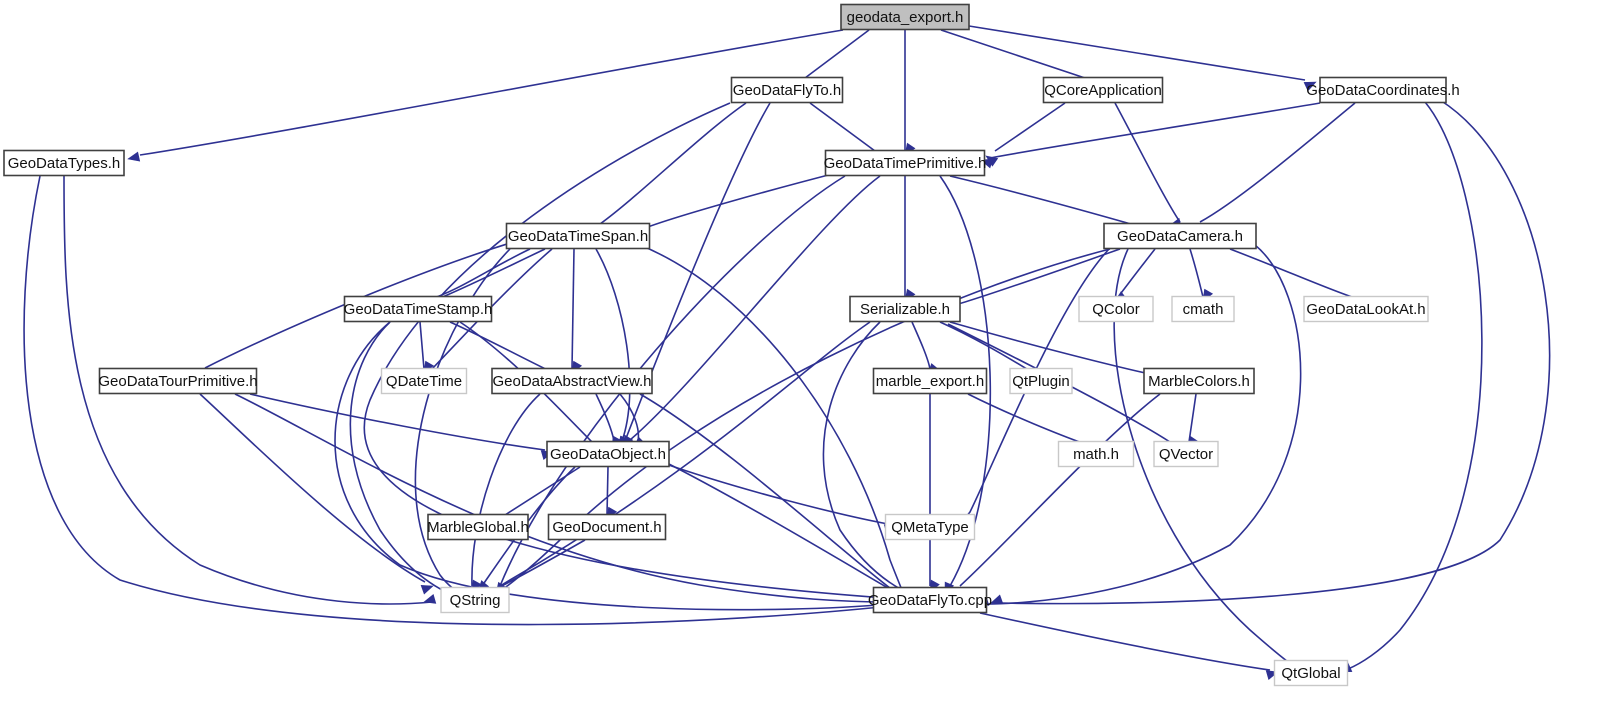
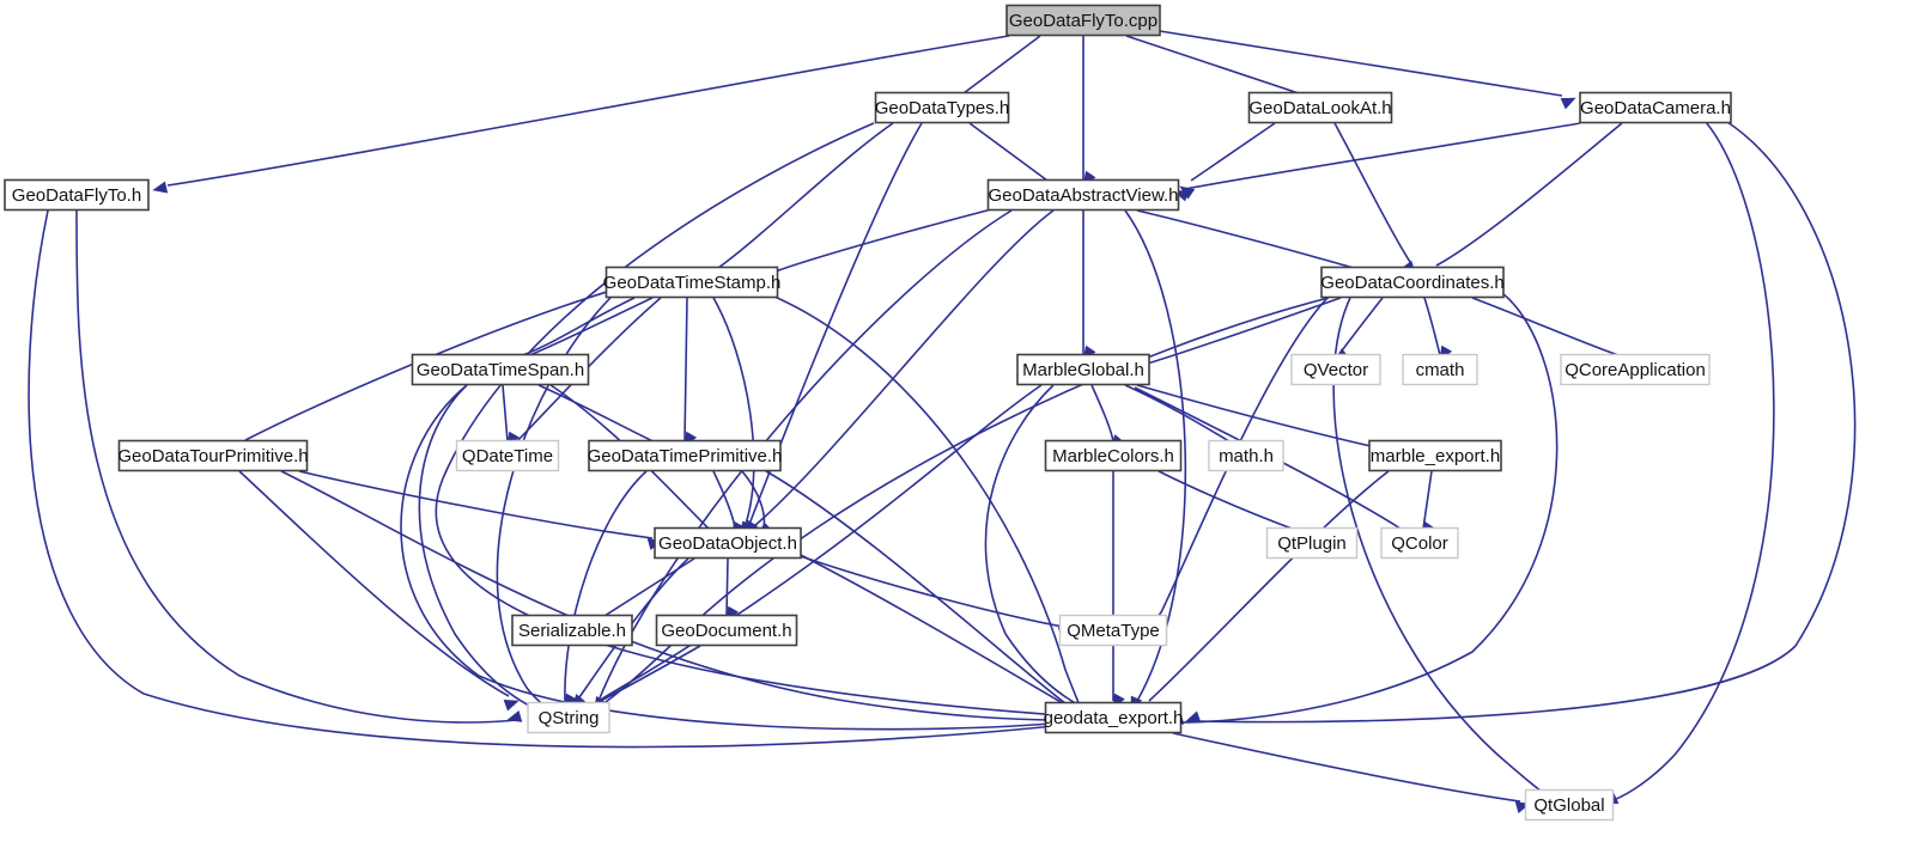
- geodata_export.h
+ GeoDataFlyTo.cpp
- GeoDataFlyTo.h
+ GeoDataTypes.h
- QCoreApplication
+ GeoDataLookAt.h
- GeoDataCoordinates.h
+ GeoDataCamera.h
- GeoDataTypes.h
+ GeoDataFlyTo.h
- GeoDataTimePrimitive.h
+ GeoDataAbstractView.h
- GeoDataTimeSpan.h
+ GeoDataTimeStamp.h
- GeoDataCamera.h
+ GeoDataCoordinates.h
- GeoDataTimeStamp.h
+ GeoDataTimeSpan.h
- Serializable.h
+ MarbleGlobal.h
- QColor
+ QVector
  cmath
- GeoDataLookAt.h
+ QCoreApplication
  GeoDataTourPrimitive.h
  QDateTime
- GeoDataAbstractView.h
+ GeoDataTimePrimitive.h
- marble_export.h
+ MarbleColors.h
- QtPlugin
+ math.h
- MarbleColors.h
+ marble_export.h
  GeoDataObject.h
- math.h
+ QtPlugin
- QVector
+ QColor
- MarbleGlobal.h
+ Serializable.h
  GeoDocument.h
  QMetaType
  QString
- GeoDataFlyTo.cpp
+ geodata_export.h
  QtGlobal
